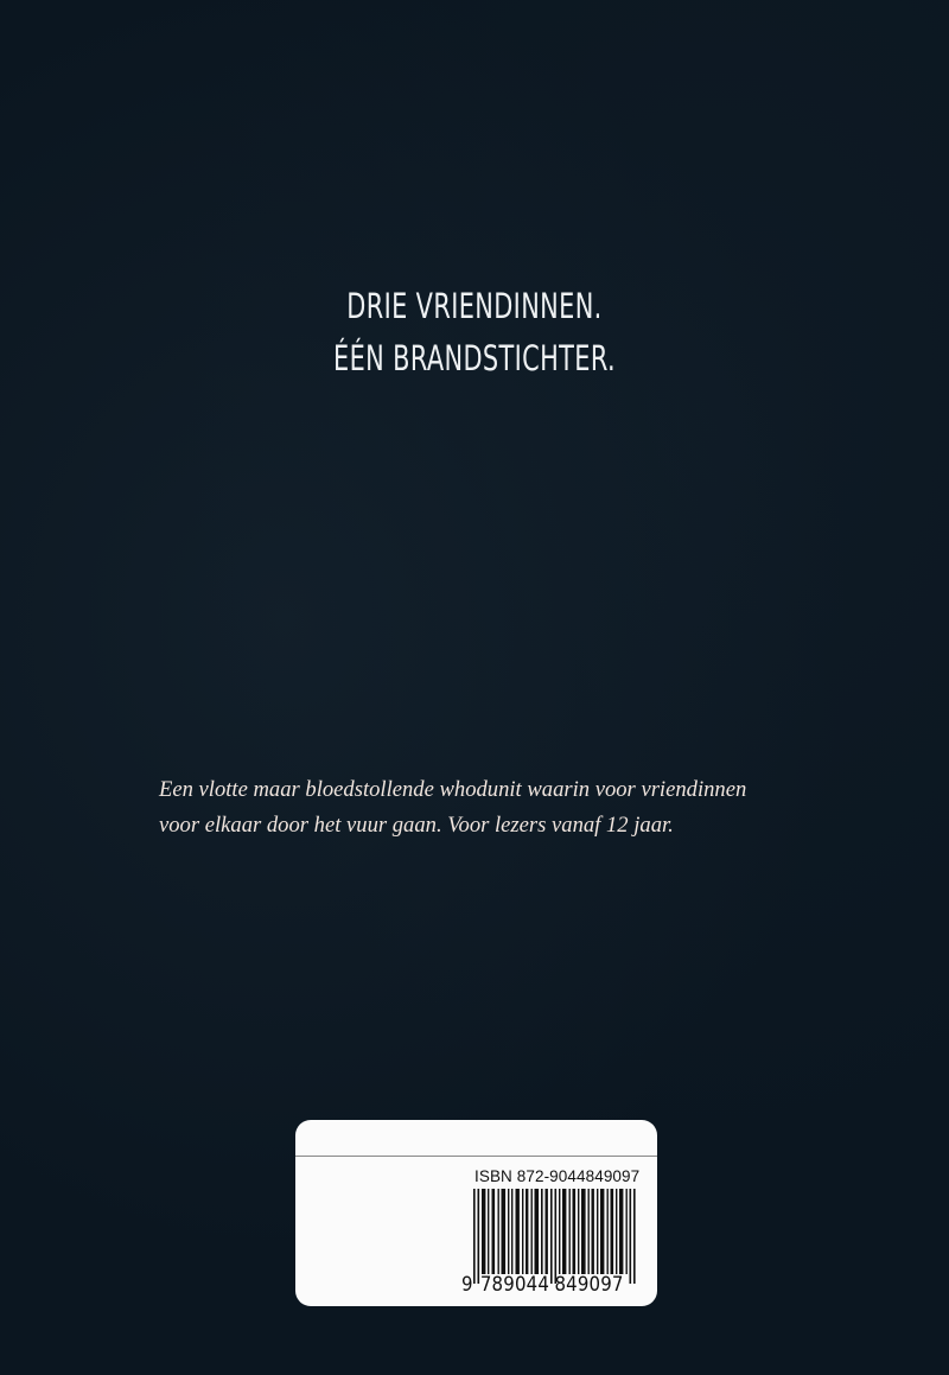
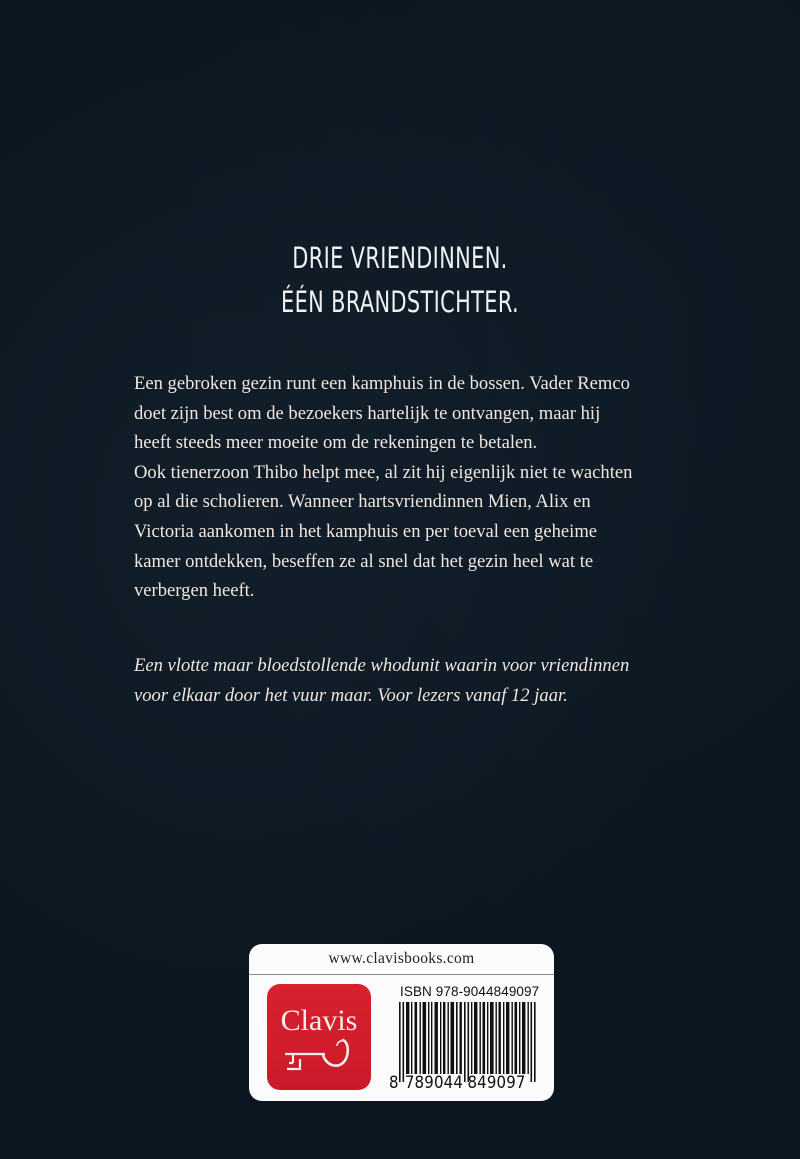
  DRIE VRIENDINNEN.
  ÉÉN BRANDSTICHTER.
+ Een gebroken gezin runt een kamphuis in de bossen. Vader Remco
+ doet zijn best om de bezoekers hartelijk te ontvangen, maar hij
+ heeft steeds meer moeite om de rekeningen te betalen.
+ Ook tienerzoon Thibo helpt mee, al zit hij eigenlijk niet te wachten
+ op al die scholieren. Wanneer hartsvriendinnen Mien, Alix en
+ Victoria aankomen in het kamphuis en per toeval een geheime
+ kamer ontdekken, beseffen ze al snel dat het gezin heel wat te
+ verbergen heeft.
  Een vlotte maar bloedstollende whodunit waarin voor vriendinnen
- voor elkaar door het vuur gaan. Voor lezers vanaf 12 jaar.
+ voor elkaar door het vuur maar. Voor lezers vanaf 12 jaar.
+ www.clavisbooks.com
+ Clavis
- ISBN 872-9044849097
+ ISBN 978-9044849097
- 9 789044 849097
+ 8 789044 849097
